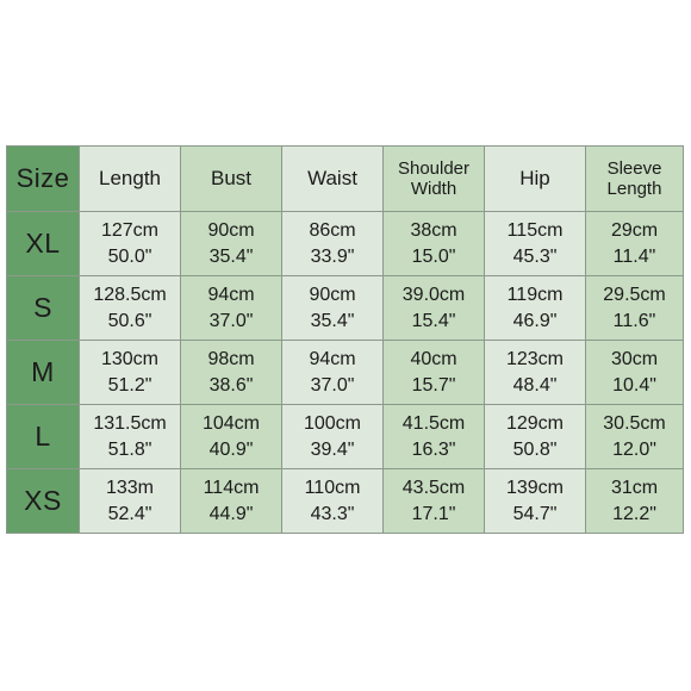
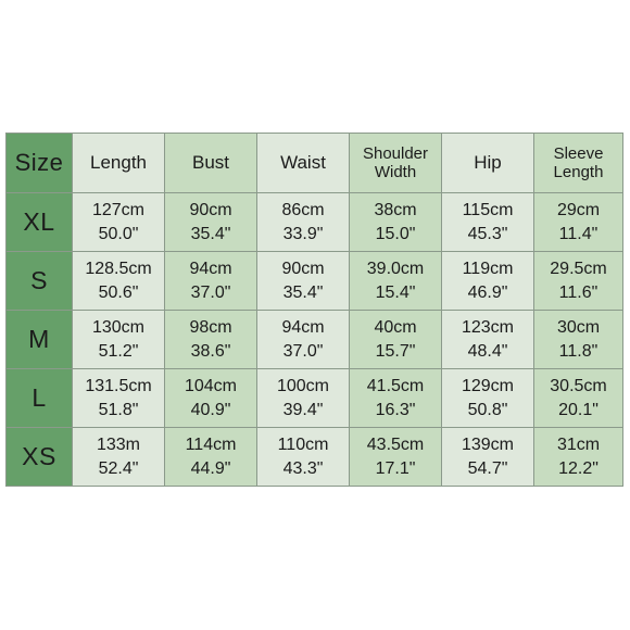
  Size	Length	Bust	Waist	Shoulder Width	Hip	Sleeve Length
  XL	127cm 50.0"	90cm 35.4"	86cm 33.9"	38cm 15.0"	115cm 45.3"	29cm 11.4"
  S	128.5cm 50.6"	94cm 37.0"	90cm 35.4"	39.0cm 15.4"	119cm 46.9"	29.5cm 11.6"
- M	130cm 51.2"	98cm 38.6"	94cm 37.0"	40cm 15.7"	123cm 48.4"	30cm 10.4"
+ M	130cm 51.2"	98cm 38.6"	94cm 37.0"	40cm 15.7"	123cm 48.4"	30cm 11.8"
- L	131.5cm 51.8"	104cm 40.9"	100cm 39.4"	41.5cm 16.3"	129cm 50.8"	30.5cm 12.0"
+ L	131.5cm 51.8"	104cm 40.9"	100cm 39.4"	41.5cm 16.3"	129cm 50.8"	30.5cm 20.1"
  XS	133m 52.4"	114cm 44.9"	110cm 43.3"	43.5cm 17.1"	139cm 54.7"	31cm 12.2"
